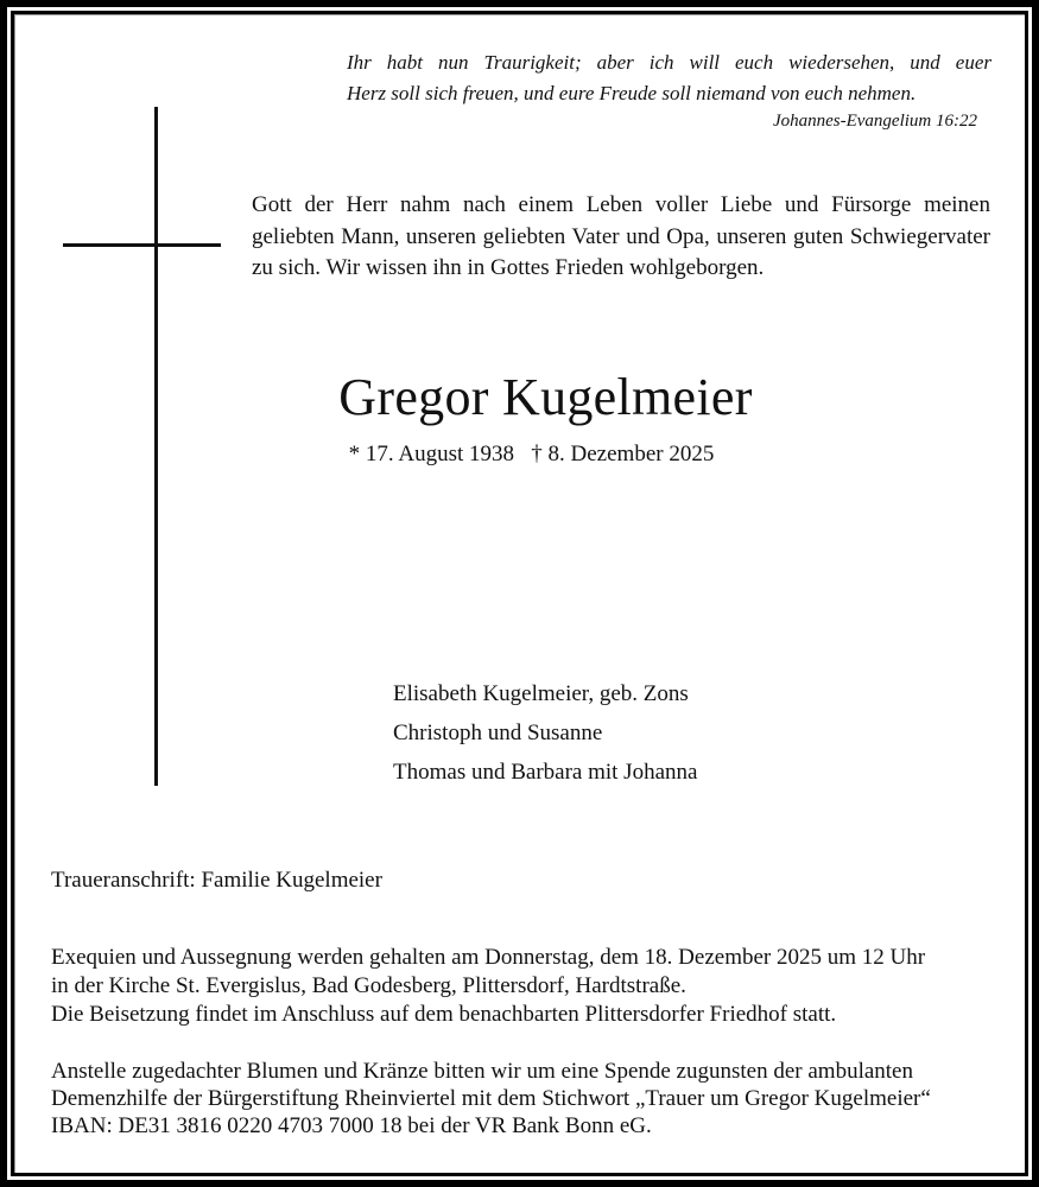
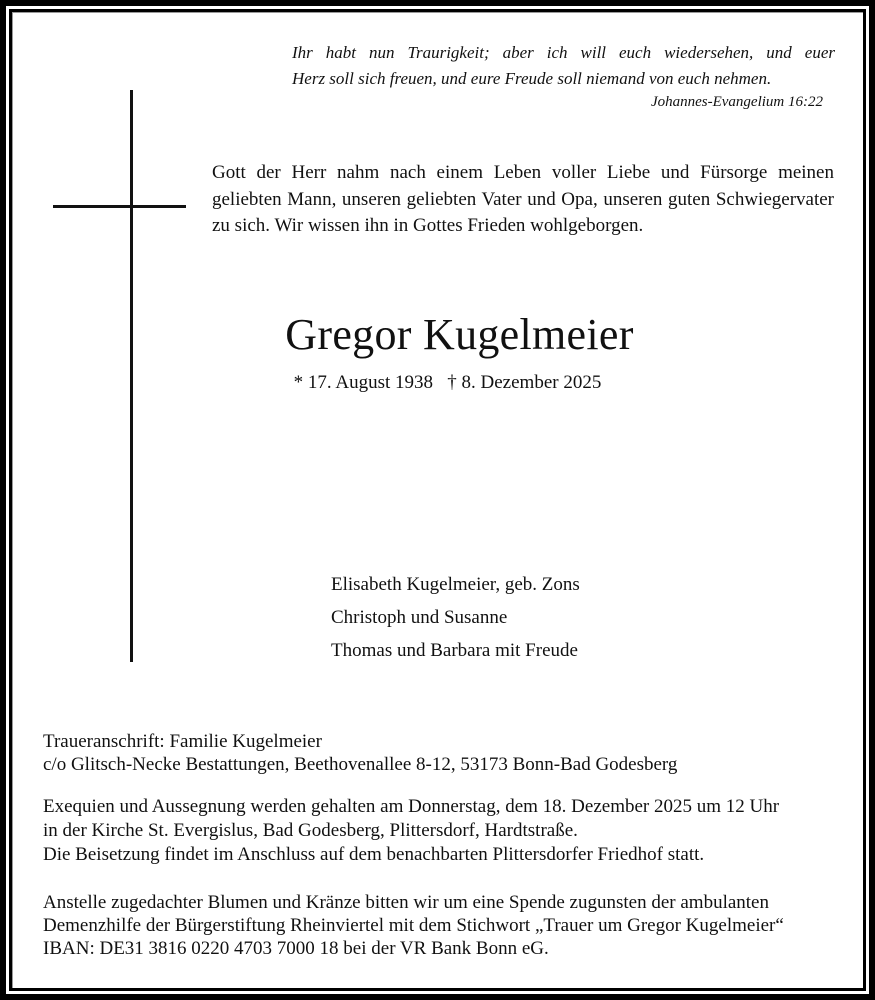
  Ihr habt nun Traurigkeit; aber ich will euch wiedersehen, und euer
  Herz soll sich freuen, und eure Freude soll niemand von euch nehmen.
  Johannes-Evangelium 16:22
  Gott der Herr nahm nach einem Leben voller Liebe und Fürsorge meinen geliebten Mann, unseren geliebten Vater und Opa, unseren guten Schwiegervater zu sich. Wir wissen ihn in Gottes Frieden wohlgeborgen.
  Gregor Kugelmeier
  * 17. August 1938 † 8. Dezember 2025
  Elisabeth Kugelmeier, geb. Zons
  Christoph und Susanne
- Thomas und Barbara mit Johanna
+ Thomas und Barbara mit Freude
  Traueranschrift: Familie Kugelmeier
+ c/o Glitsch-Necke Bestattungen, Beethovenallee 8-12, 53173 Bonn-Bad Godesberg
  Exequien und Aussegnung werden gehalten am Donnerstag, dem 18. Dezember 2025 um 12 Uhr
  in der Kirche St. Evergislus, Bad Godesberg, Plittersdorf, Hardtstraße.
  Die Beisetzung findet im Anschluss auf dem benachbarten Plittersdorfer Friedhof statt.
  Anstelle zugedachter Blumen und Kränze bitten wir um eine Spende zugunsten der ambulanten
  Demenzhilfe der Bürgerstiftung Rheinviertel mit dem Stichwort „Trauer um Gregor Kugelmeier“
  IBAN: DE31 3816 0220 4703 7000 18 bei der VR Bank Bonn eG.
